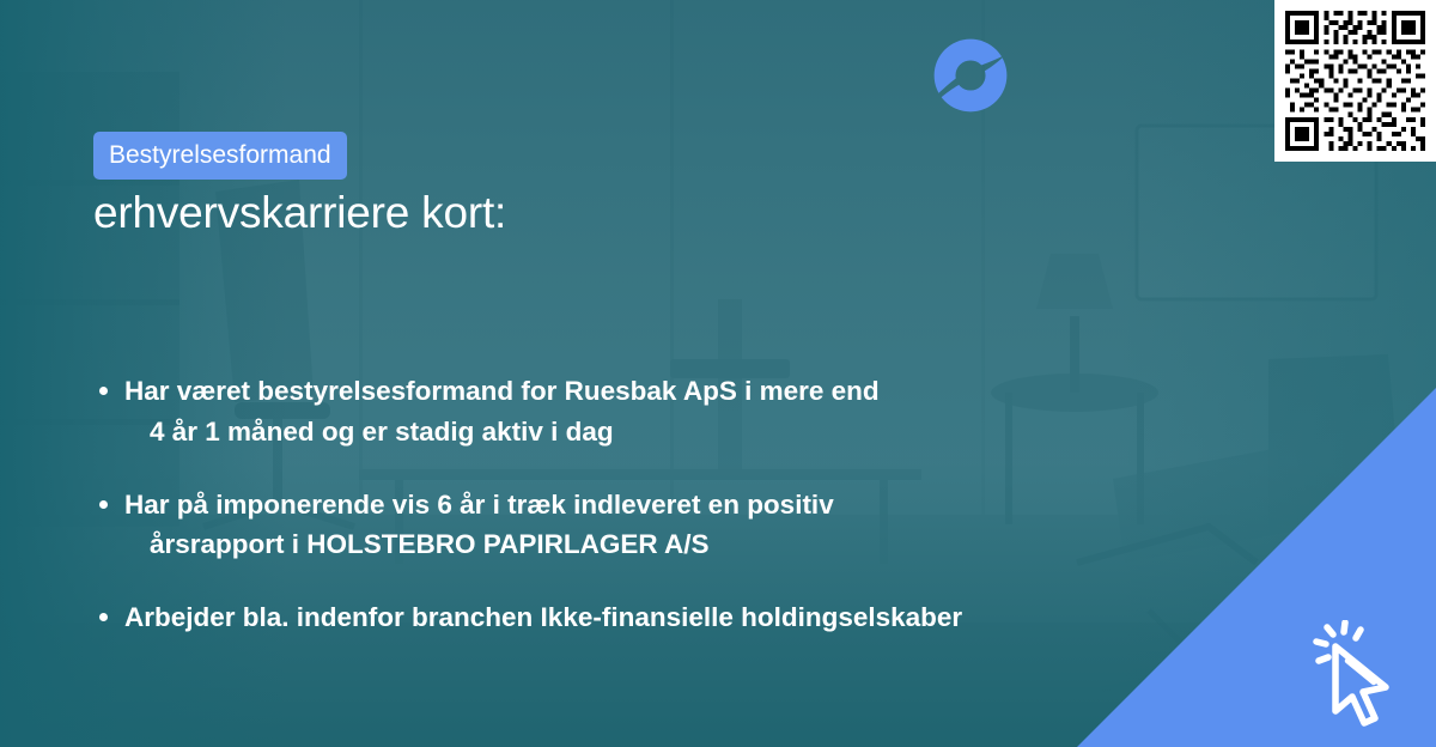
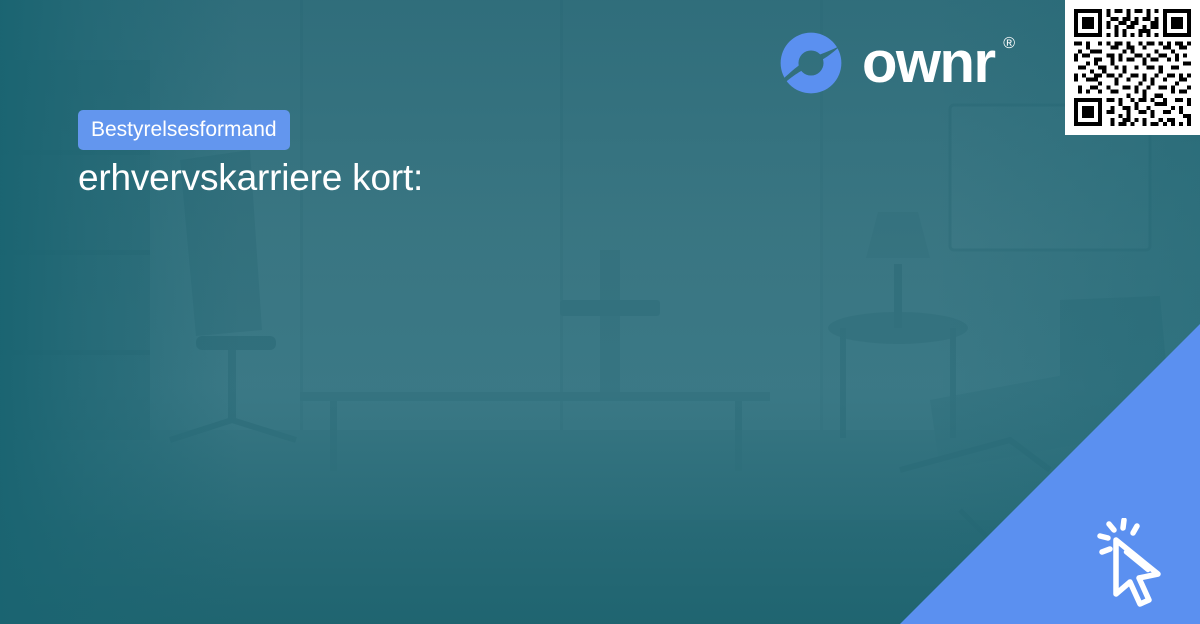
+ ownr
+ ®
  Bestyrelsesformand
  erhvervskarriere kort:
- Har været bestyrelsesformand for Ruesbak ApS i mere end
- 4 år 1 måned og er stadig aktiv i dag
- Har på imponerende vis 6 år i træk indleveret en positiv
- årsrapport i HOLSTEBRO PAPIRLAGER A/S
- Arbejder bla. indenfor branchen Ikke-finansielle holdingselskaber
